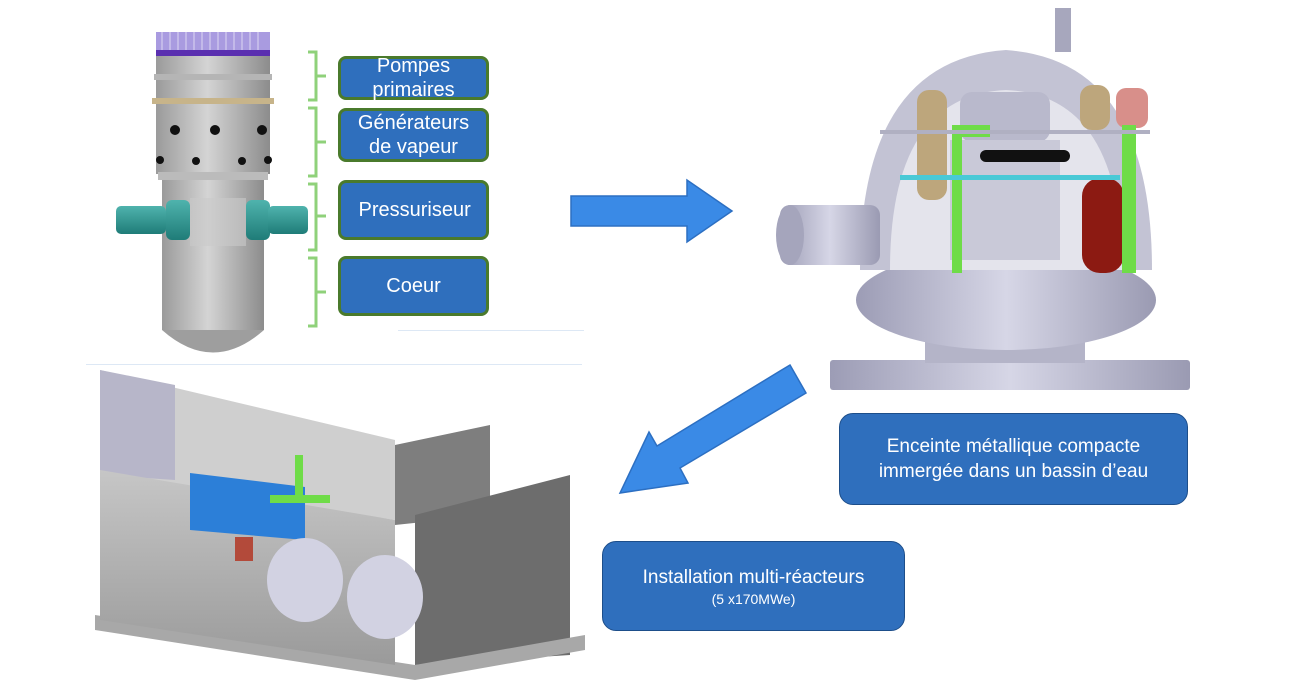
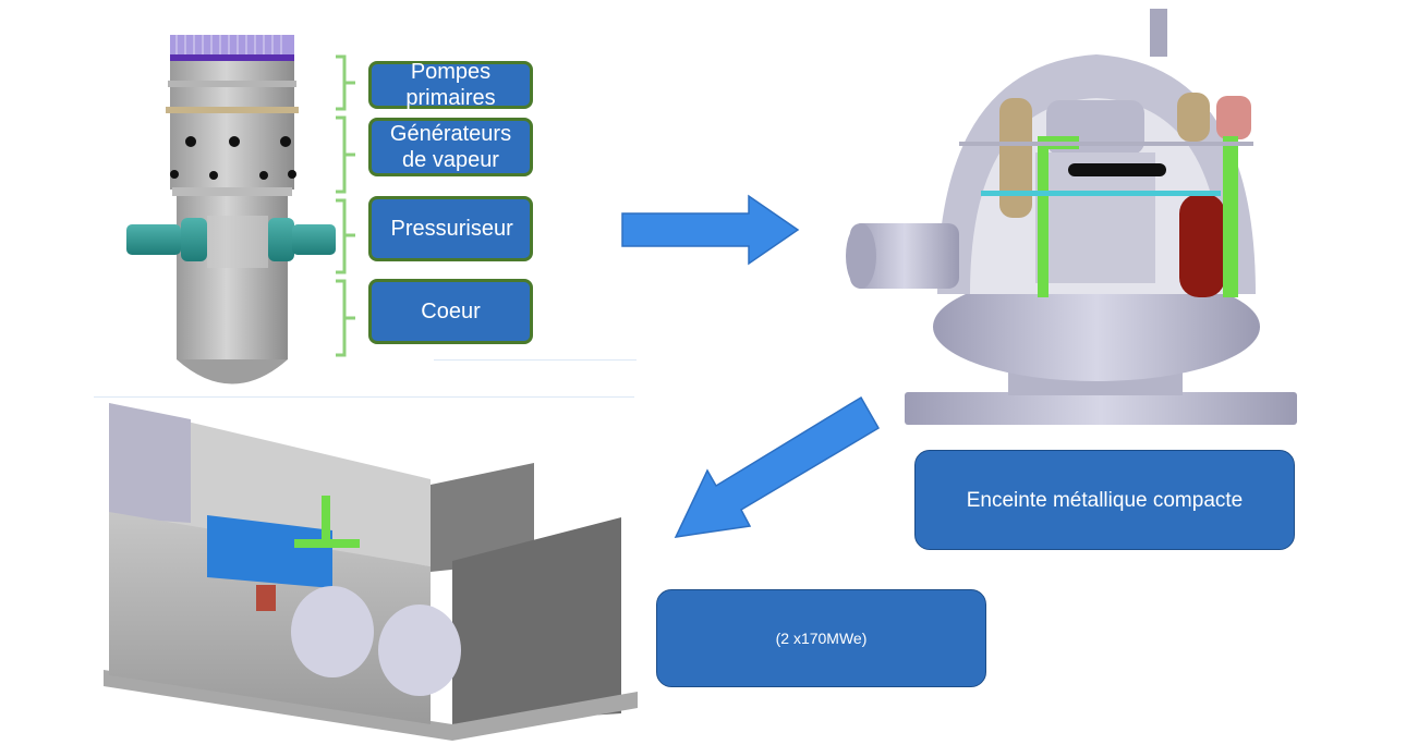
  Pompes primaires
  Générateurs de vapeur
  Pressuriseur
  Coeur
  Enceinte métallique compacte
- immergée dans un bassin d’eau
- Installation multi-réacteurs
- (5 x170MWe)
+ (2 x170MWe)
